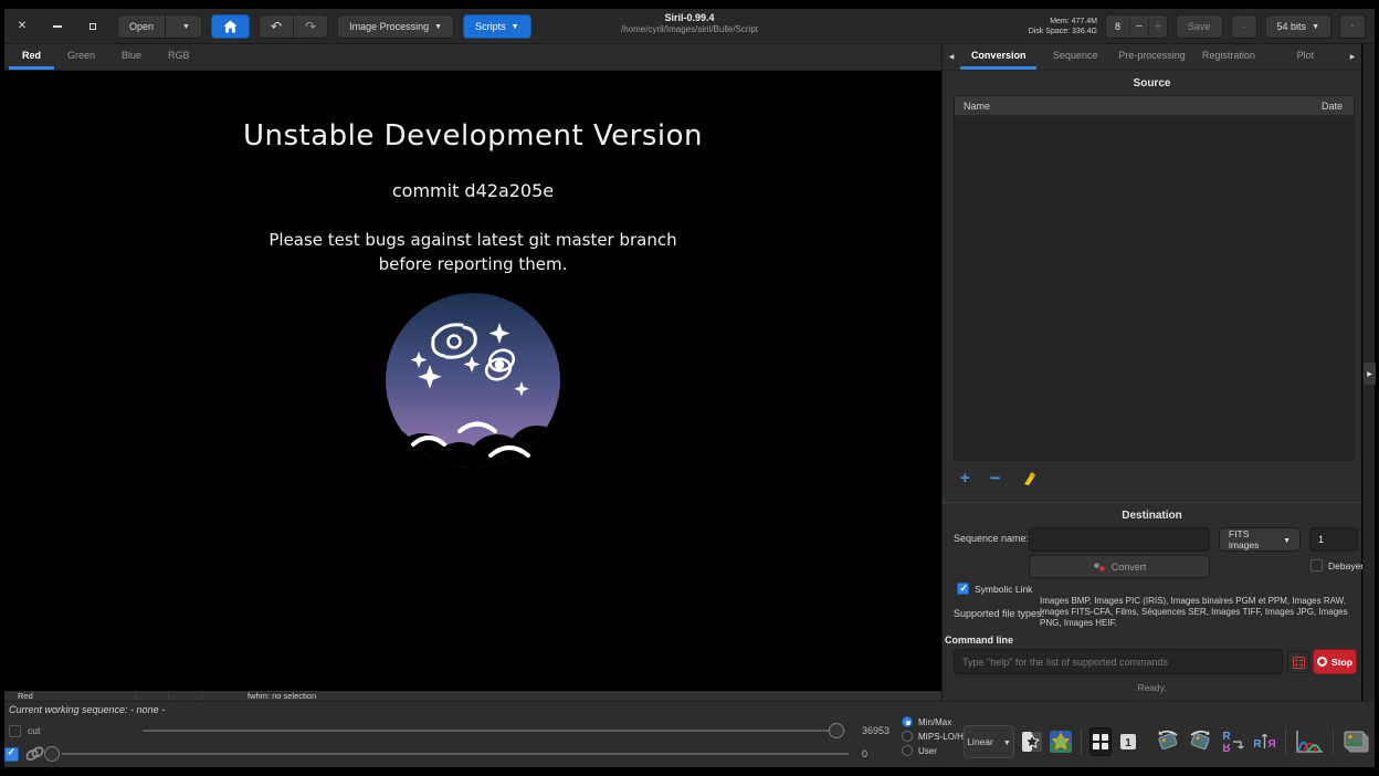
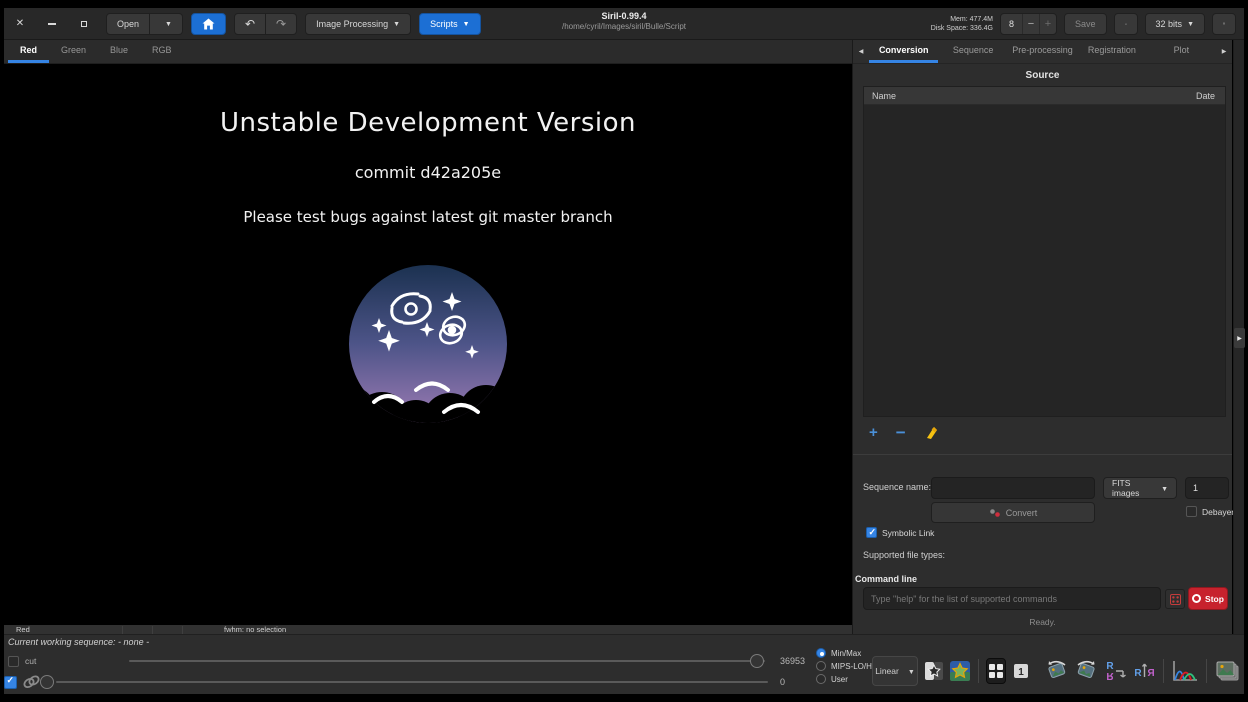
  ✕
  Open
  ↶
  ↷
  Image Processing
  Scripts
  Siril-0.99.4
  /home/cyril/Images/siril/Bulle/Script
  8
  −
  +
  Save
- 54 bits
+ 32 bits
  Red
  Green
  Blue
  RGB
  Unstable Development Version
  commit d42a205e
  Please test bugs against latest git master branch
- before reporting them.
  Red
  fwhm: no selection
  Conversion
  Sequence
  Pre-processing
  Registration
  Plot
  Source
  Name
  Date
  +
  −
- Destination
  Sequence name:
  FITS images
  1
  Convert
  Debaye
  Symbolic Link
  Supported file types:
- Images BMP, Images PIC (IRIS), Images binaires PGM et PPM, Images RAW, Images FITS-CFA, Films, Séquences SER, Images TIFF, Images JPG, Images PNG, Images HEIF.
  Command line
  Type "help" for the list of supported commands
  Stop
  Ready.
  Current working sequence: - none -
  cut
  36953
  0
  Min/Max
  MIPS-LO/H
  User
  Linear
  1
  R
  R
